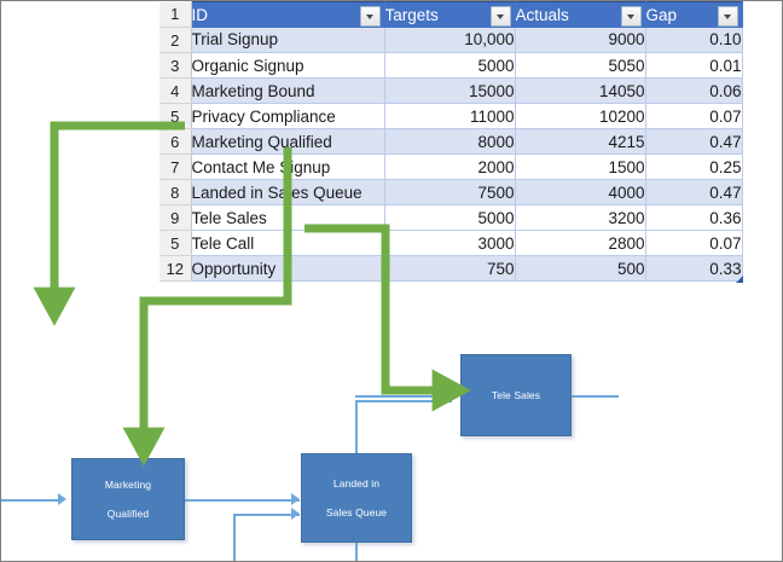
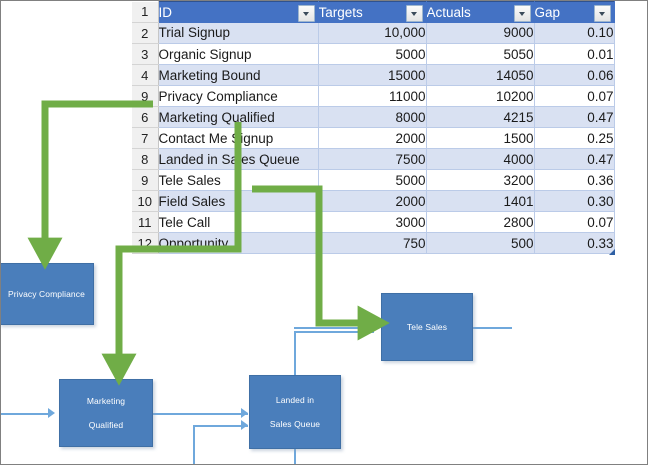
+ Privacy Compliance
  Marketing
  Qualified
  Landed in
  Sales Queue
  Tele Sales
  1	ID	Targets	Actuals	Gap
  2	Trial Signup	10,000	9000	0.10
  3	Organic Signup	5000	5050	0.01
  4	Marketing Bound	15000	14050	0.06
- 5	Privacy Compliance	11000	10200	0.07
+ 9	Privacy Compliance	11000	10200	0.07
  6	Marketing Qualified	8000	4215	0.47
  7	Contact Meignup	2000	1500	0.25
  8	Landed in Saes Queue	7500	4000	0.47
  9	Tele Sales	5000	3200	0.36
+ 10	Field Sales	2000	1401	0.30
- 5	Tele Call	3000	2800	0.07
+ 11	Tele Call	3000	2800	0.07
  12	Opportunity	750	500	0.33
